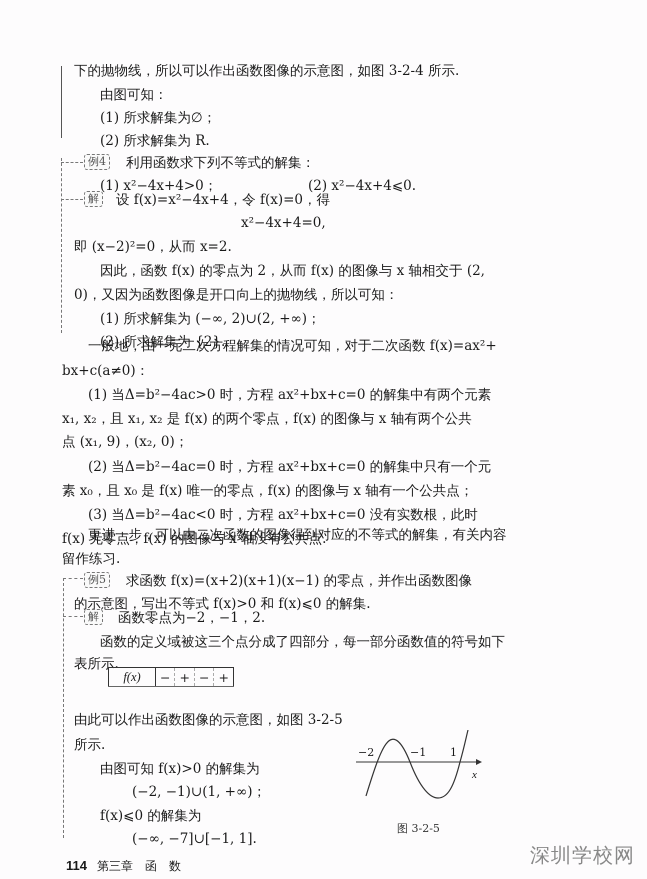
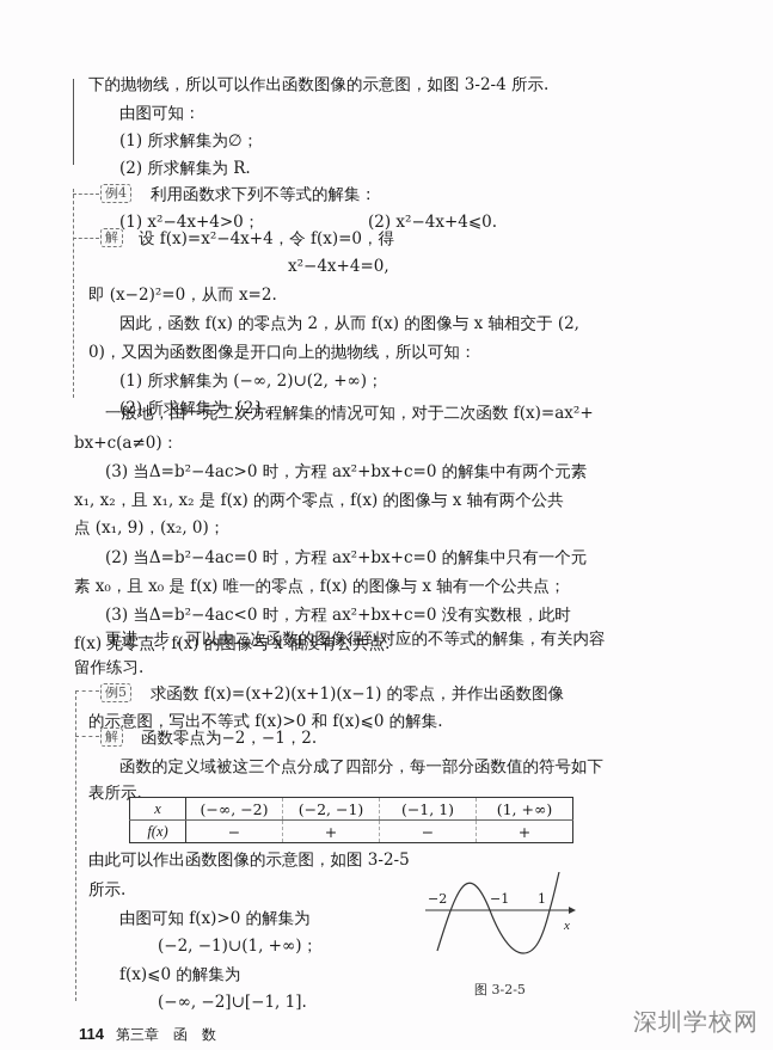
  下的抛物线，所以可以作出函数图像的示意图，如图 3-2-4 所示.
  由图可知：
  (1) 所求解集为∅；
  (2) 所求解集为 R.
  例4
  利用函数求下列不等式的解集：
  (1) x²−4x+4>0；
  (2) x²−4x+4⩽0.
  解
  设 f(x)=x²−4x+4，令 f(x)=0，得
  x²−4x+4=0,
  即 (x−2)²=0，从而 x=2.
  因此，函数 f(x) 的零点为 2，从而 f(x) 的图像与 x 轴相交于 (2,
  0)，又因为函数图像是开口向上的抛物线，所以可知：
  (1) 所求解集为 (−∞, 2)∪(2, +∞)；
  (2) 所求解集为 {2}.
  一般地，由一元二次方程解集的情况可知，对于二次函数 f(x)=ax²+
  bx+c(a≠0)：
- (1) 当Δ=b²−4ac>0 时，方程 ax²+bx+c=0 的解集中有两个元素
+ (3) 当Δ=b²−4ac>0 时，方程 ax²+bx+c=0 的解集中有两个元素
  x₁, x₂，且 x₁, x₂ 是 f(x) 的两个零点，f(x) 的图像与 x 轴有两个公共
  点 (x₁, 9)，(x₂, 0)；
  (2) 当Δ=b²−4ac=0 时，方程 ax²+bx+c=0 的解集中只有一个元
  素 x₀，且 x₀ 是 f(x) 唯一的零点，f(x) 的图像与 x 轴有一个公共点；
  (3) 当Δ=b²−4ac<0 时，方程 ax²+bx+c=0 没有实数根，此时
  f(x) 无零点，f(x) 的图像与 x 轴没有公共点.
  更进一步，可以由二次函数的图像得到对应的不等式的解集，有关内容
  留作练习.
  例5
  求函数 f(x)=(x+2)(x+1)(x−1) 的零点，并作出函数图像
  的示意图，写出不等式 f(x)>0 和 f(x)⩽0 的解集.
  解
  函数零点为−2，−1，2.
  函数的定义域被这三个点分成了四部分，每一部分函数值的符号如下
  表所示.
+ x	(−∞, −2)	(−2, −1)	(−1, 1)	(1, +∞)
  f(x)	−	+	−	+
  由此可以作出函数图像的示意图，如图 3-2-5
  所示.
  由图可知 f(x)>0 的解集为
  (−2, −1)∪(1, +∞)；
  f(x)⩽0 的解集为
- (−∞, −7]∪[−1, 1].
+ (−∞, −2]∪[−1, 1].
  −2
  −1
  1
  x
  图 3-2-5
  114 第三章 函 数
  深圳学校网
